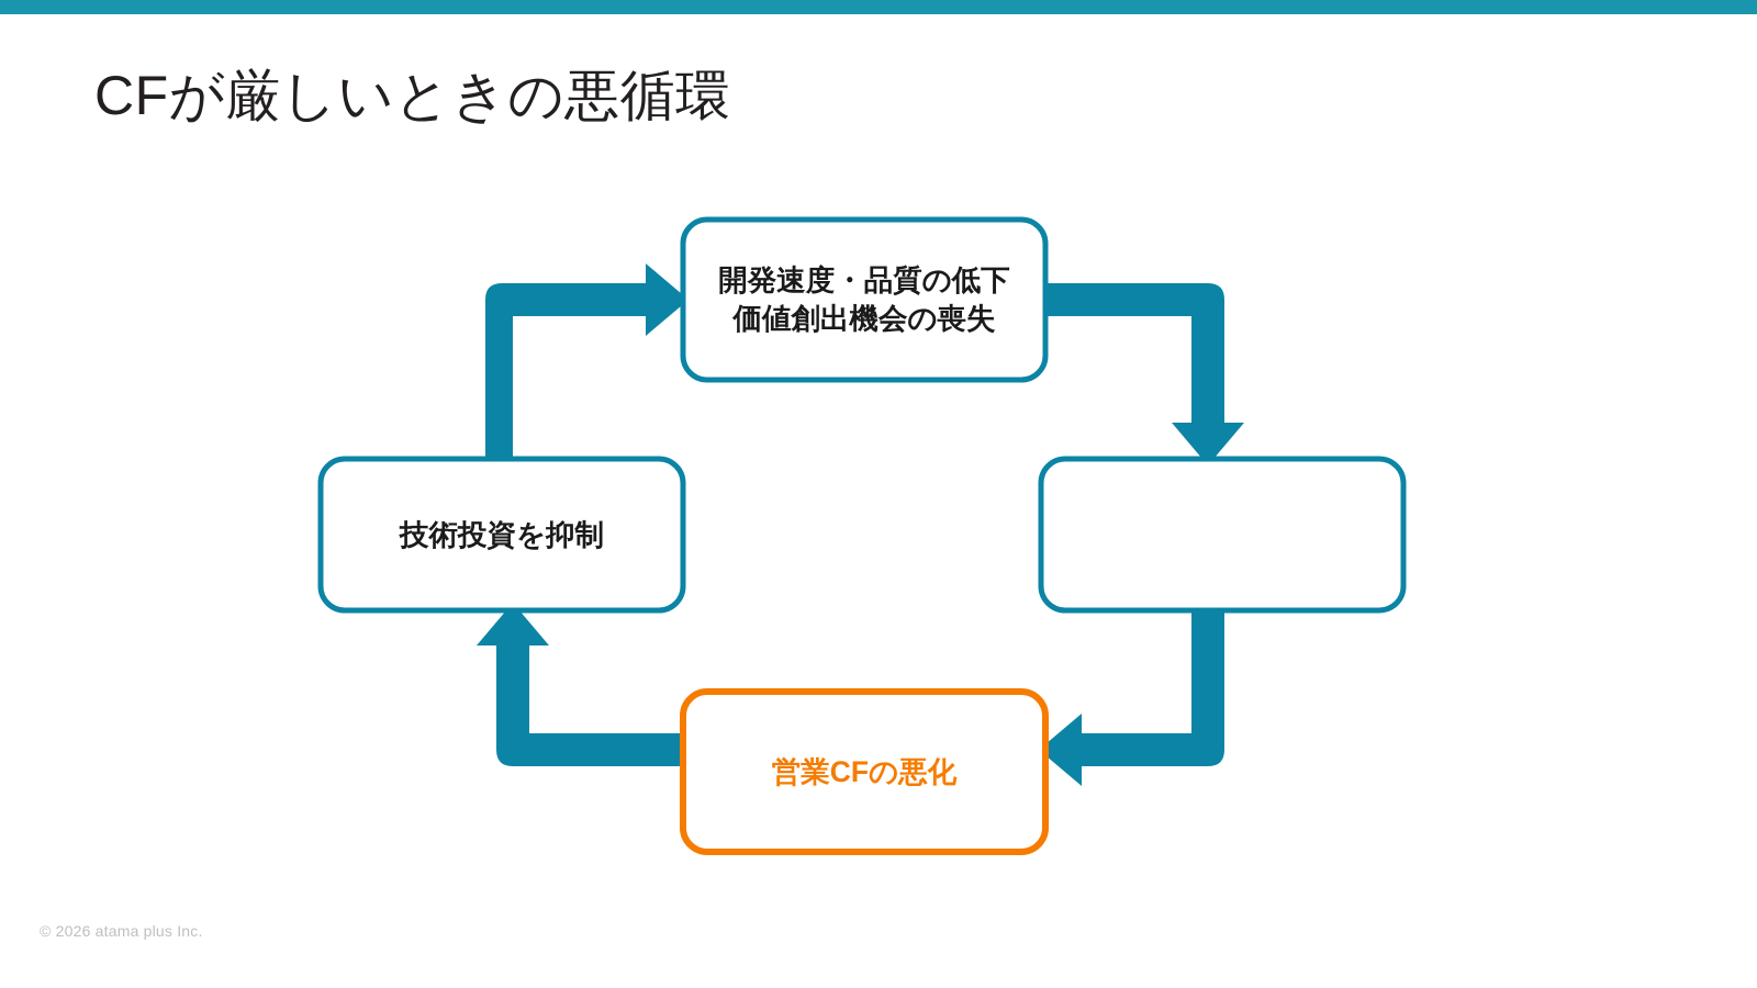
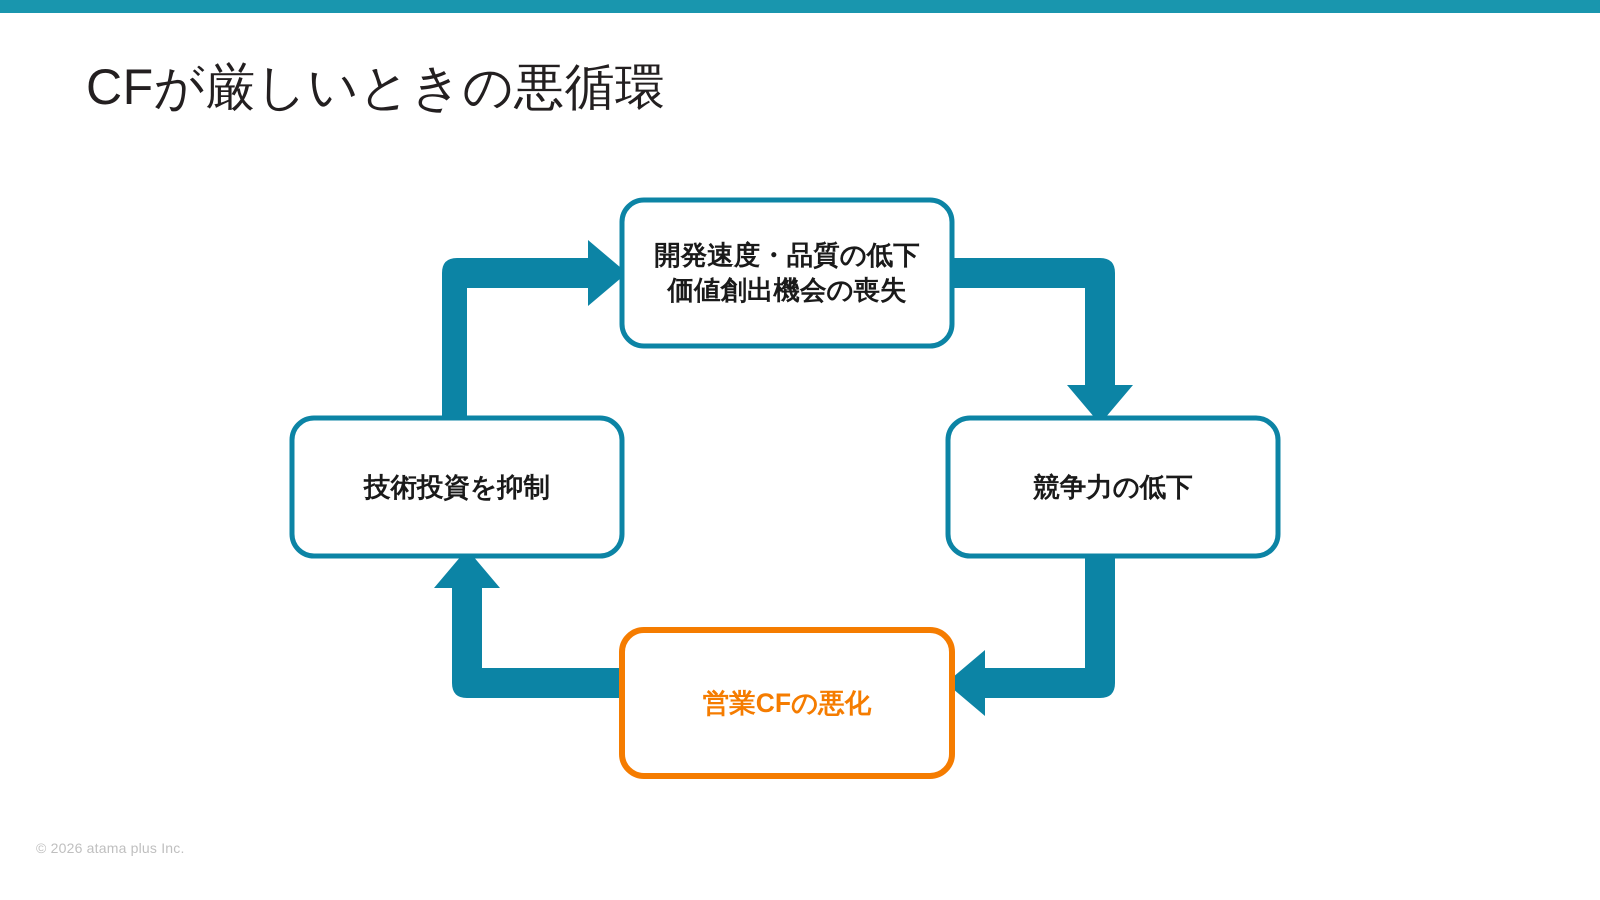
  CFが厳しいときの悪循環
  開発速度・品質の低下
  価値創出機会の喪失
+ 競争力の低下
  営業CFの悪化
  技術投資を抑制
  © 2026 atama plus Inc.
